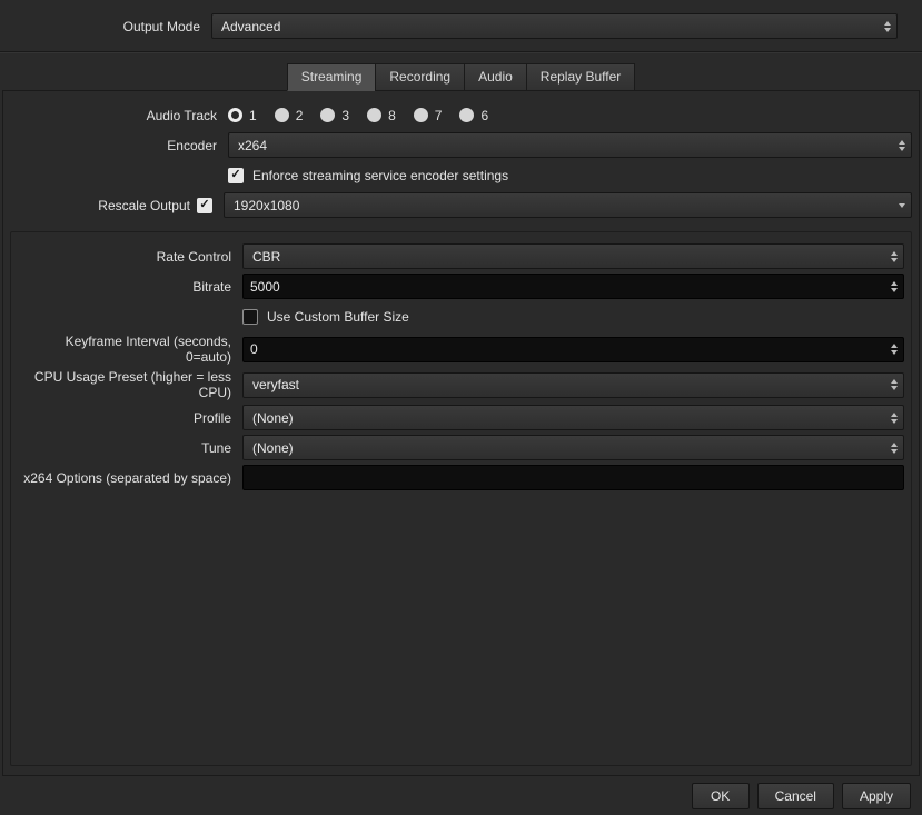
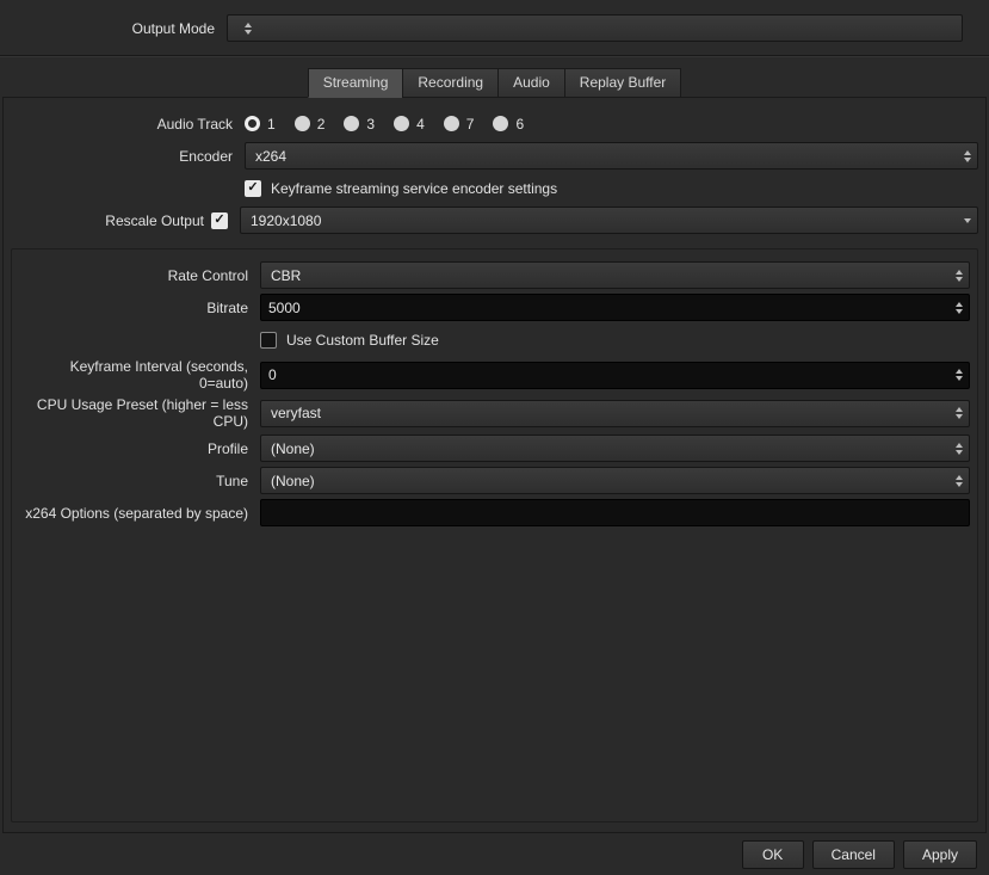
  Output Mode
- Advanced
  Streaming
  Recording
  Audio
  Replay Buffer
  Audio Track
  1
  2
  3
- 8
+ 4
  7
  6
  Encoder
  x264
  ✓
- Enforce streaming service encoder settings
+ Keyframe streaming service encoder settings
  Rescale Output
  ✓
  1920x1080
  Rate Control
  CBR
  Bitrate
  5000
  Use Custom Buffer Size
  Keyframe Interval (seconds, 0=auto)
  0
  CPU Usage Preset (higher = less CPU)
  veryfast
  Profile
  (None)
  Tune
  (None)
  x264 Options (separated by space)
  OK
  Cancel
  Apply
